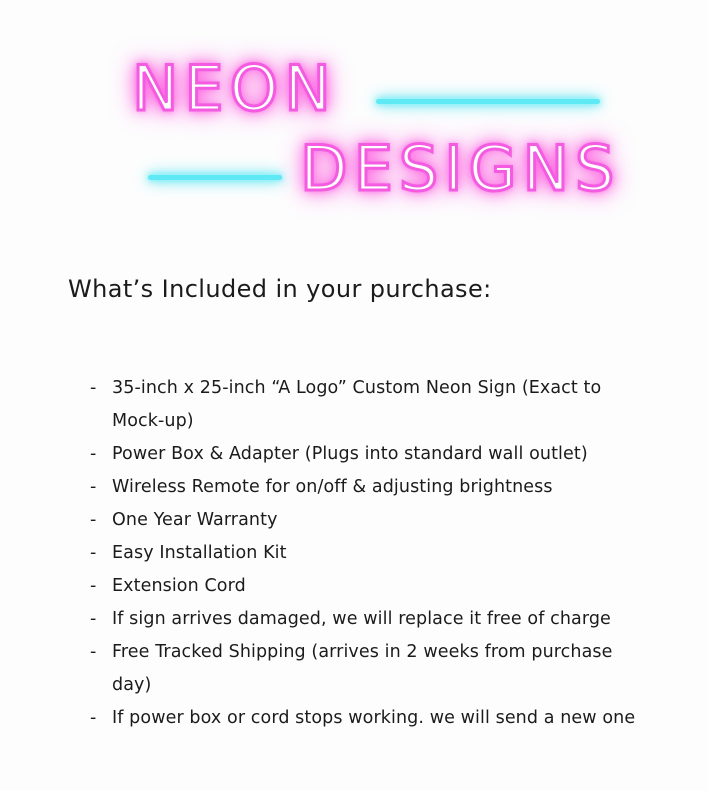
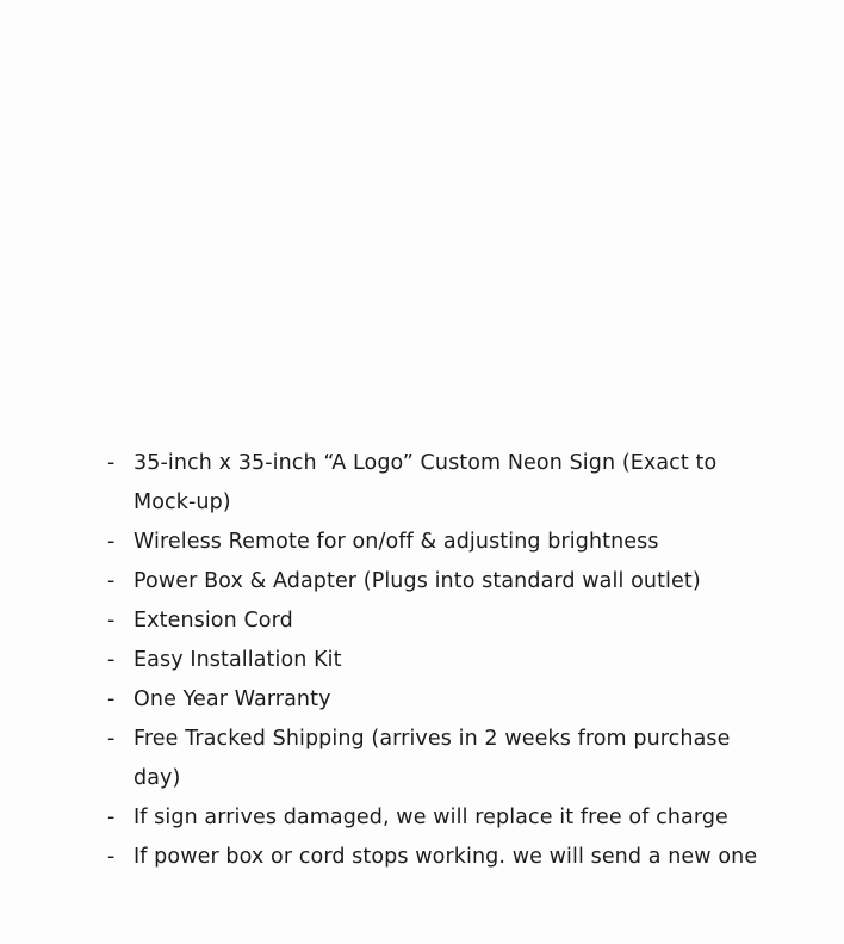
- NEON
- DESIGNS
- What’s Included in your purchase:
  -
- 35-inch x 25-inch “A Logo” Custom Neon Sign (Exact to Mock-up)
+ 35-inch x 35-inch “A Logo” Custom Neon Sign (Exact to Mock-up)
  -
- Power Box & Adapter (Plugs into standard wall outlet)
+ Wireless Remote for on/off & adjusting brightness
  -
- Wireless Remote for on/off & adjusting brightness
+ Power Box & Adapter (Plugs into standard wall outlet)
  -
- One Year Warranty
+ Extension Cord
  -
  Easy Installation Kit
  -
- Extension Cord
+ One Year Warranty
  -
- If sign arrives damaged, we will replace it free of charge
+ Free Tracked Shipping (arrives in 2 weeks from purchase day)
  -
- Free Tracked Shipping (arrives in 2 weeks from purchase day)
+ If sign arrives damaged, we will replace it free of charge
  -
  If power box or cord stops working. we will send a new one
